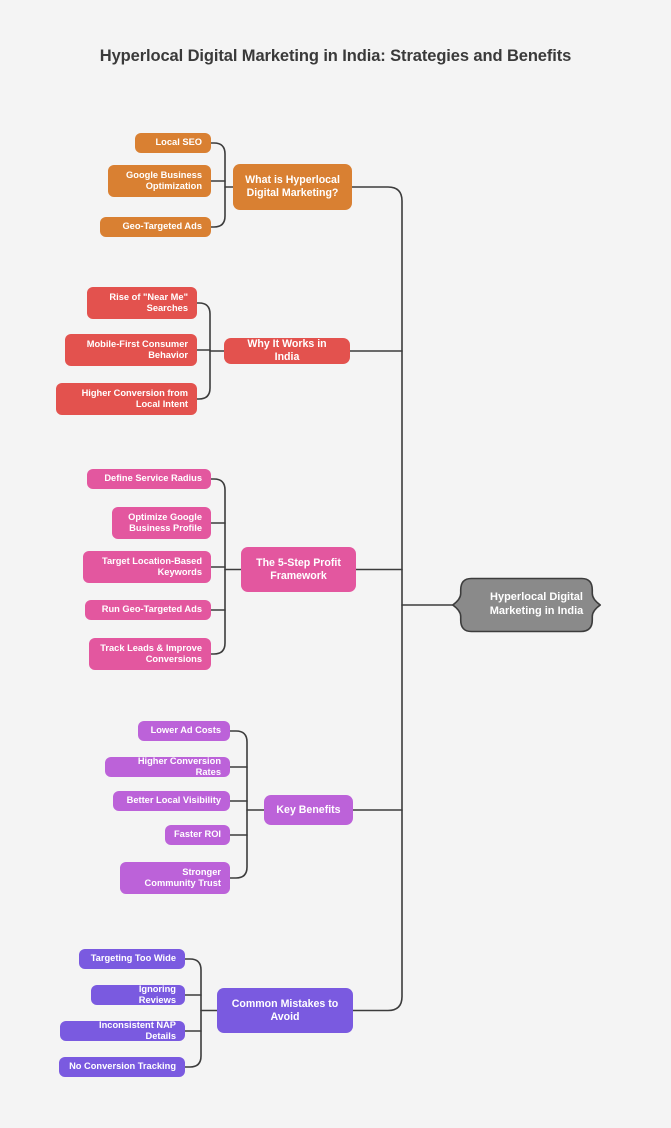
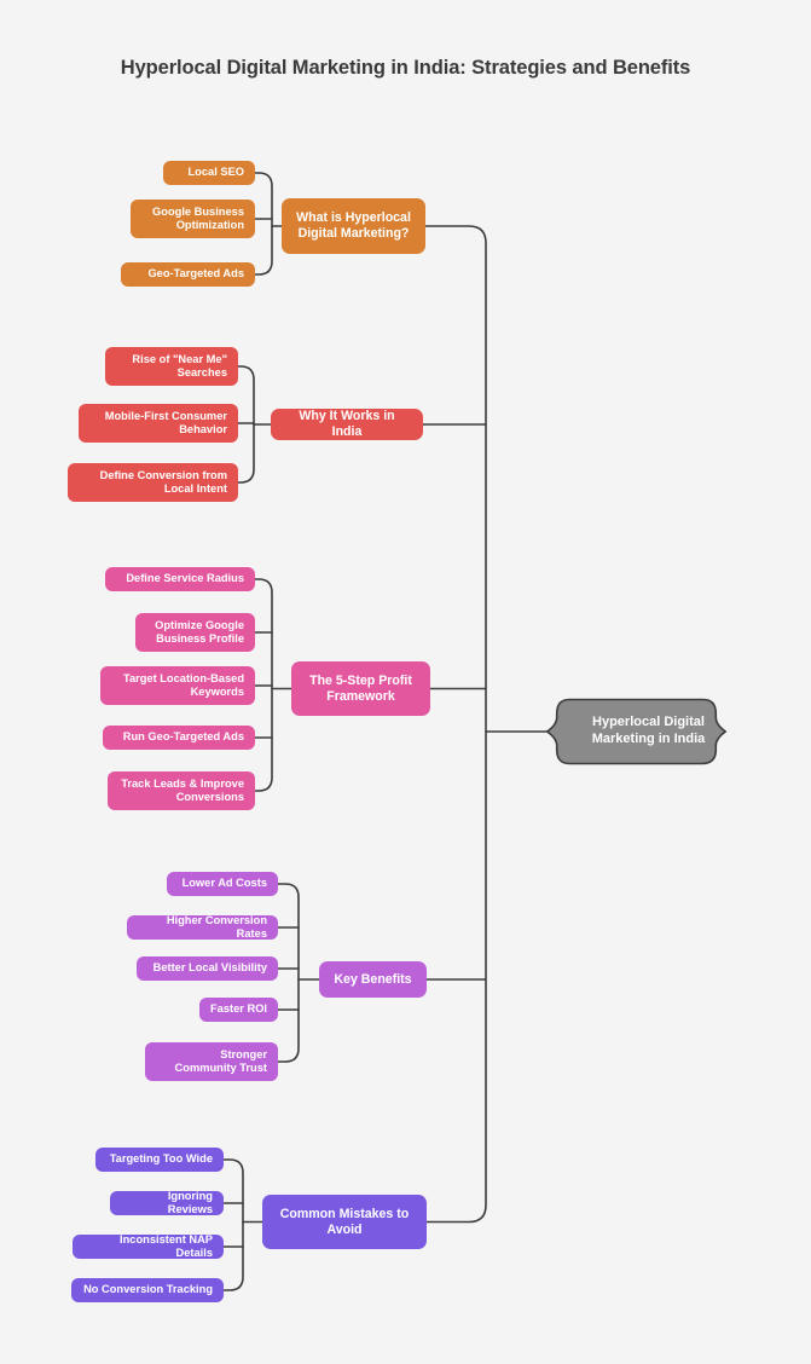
  Hyperlocal Digital Marketing in India: Strategies and Benefits
  Hyperlocal Digital Marketing in India
  What is Hyperlocal Digital Marketing?
  Local SEO
  Google Business Optimization
  Geo-Targeted Ads
  Why It Works in India
  Rise of "Near Me" Searches
  Mobile-First Consumer Behavior
- Higher Conversion from Local Intent
+ Define Conversion from Local Intent
  The 5-Step Profit Framework
  Define Service Radius
  Optimize Google Business Profile
  Target Location-Based Keywords
  Run Geo-Targeted Ads
  Track Leads & Improve Conversions
  Key Benefits
  Lower Ad Costs
  Higher Conversion Rates
  Better Local Visibility
  Faster ROI
  Stronger Community Trust
  Common Mistakes to Avoid
  Targeting Too Wide
  Ignoring Reviews
  Inconsistent NAP Details
  No Conversion Tracking
